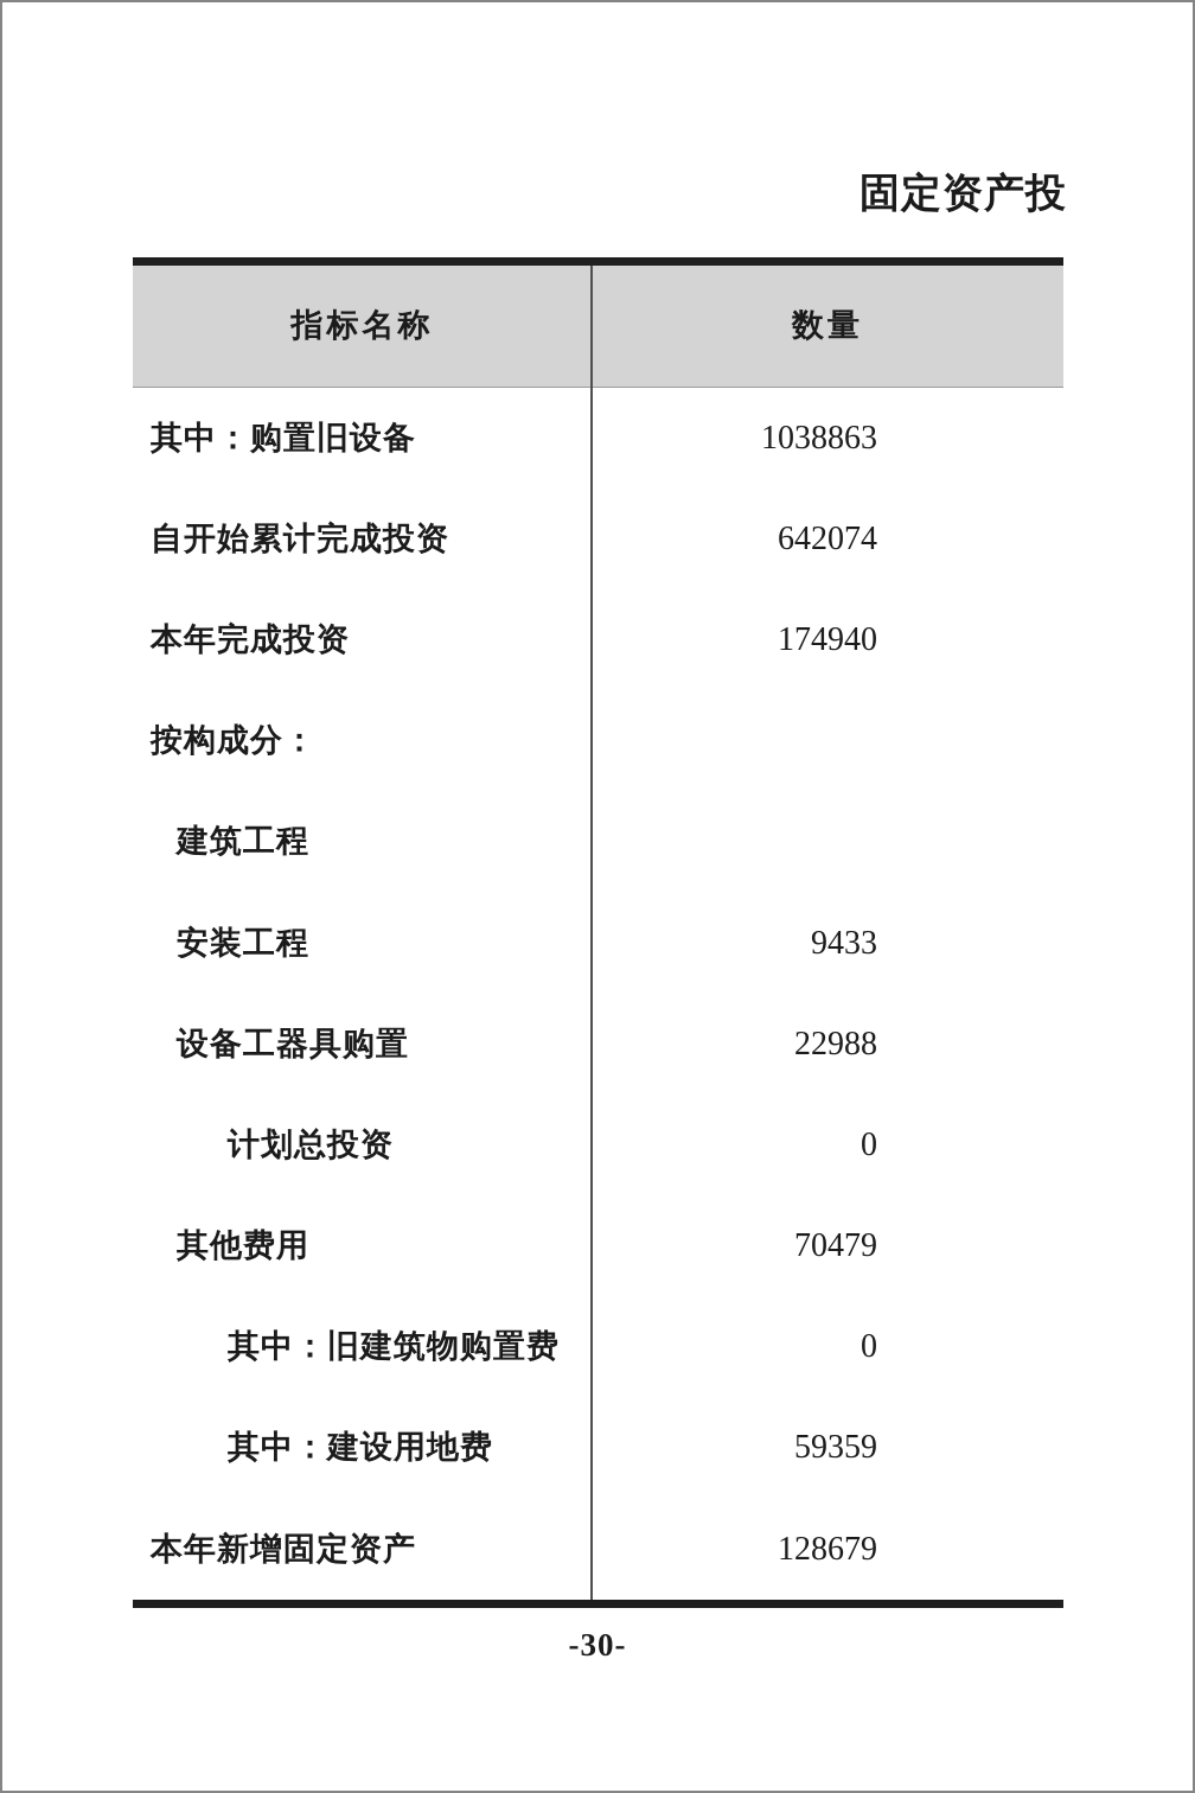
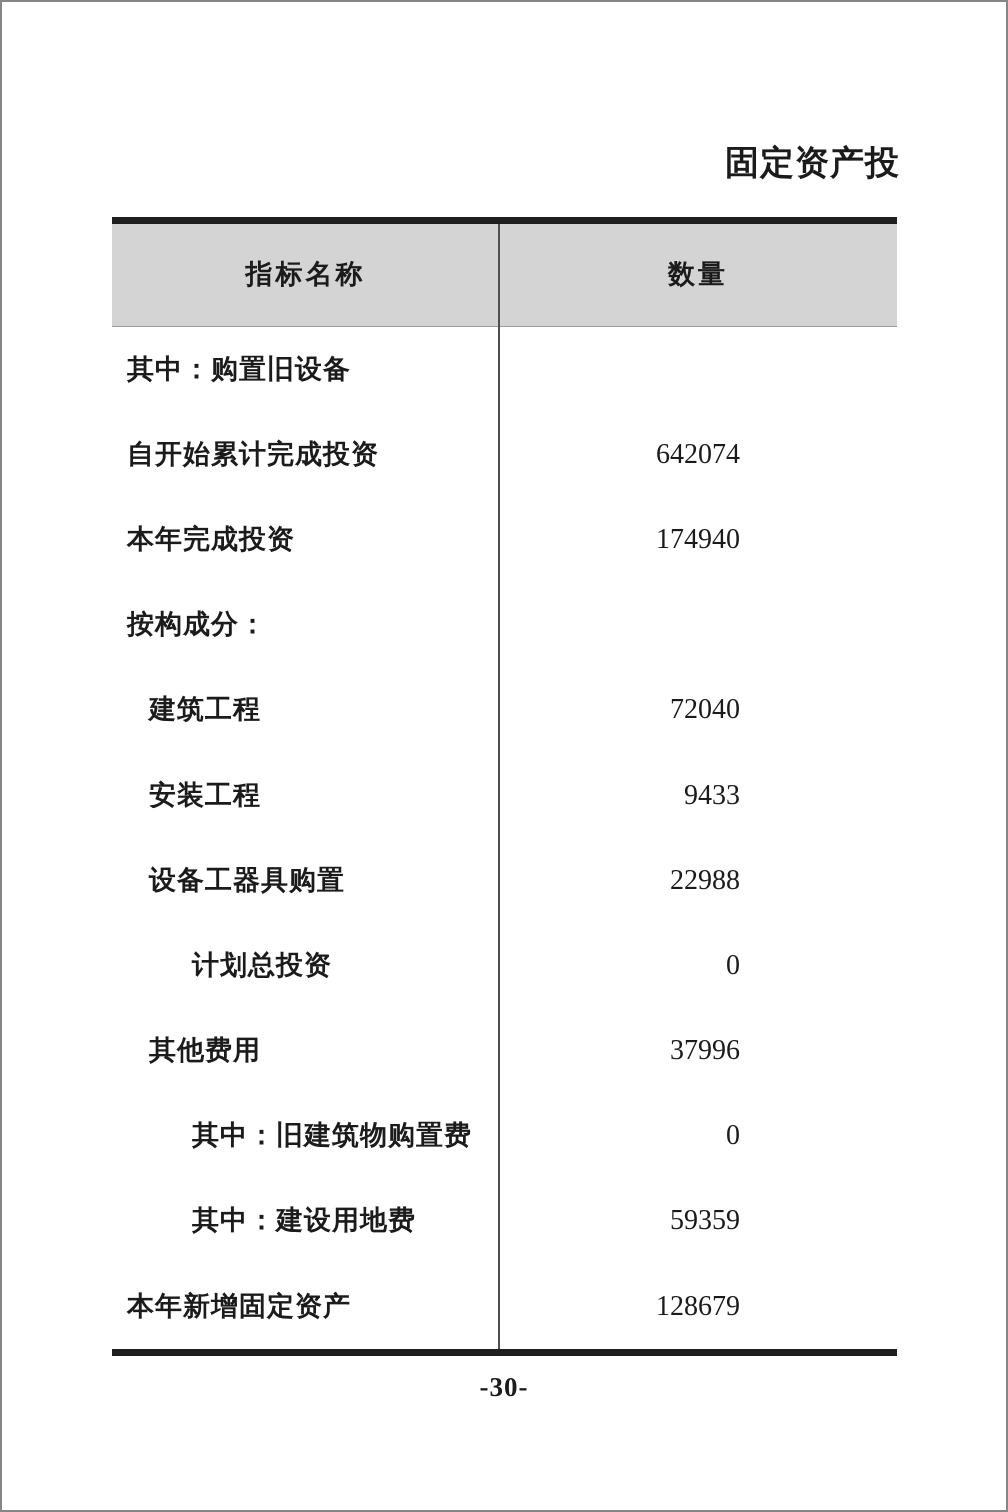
  固定资产投
  指标名称
  数量
  其中：购置旧设备
- 1038863
  自开始累计完成投资
  642074
  本年完成投资
  174940
  按构成分：
  建筑工程
+ 72040
  安装工程
  9433
  设备工器具购置
  22988
  计划总投资
  0
  其他费用
- 70479
+ 37996
  其中：旧建筑物购置费
  0
  其中：建设用地费
  59359
  本年新增固定资产
  128679
  -30-
